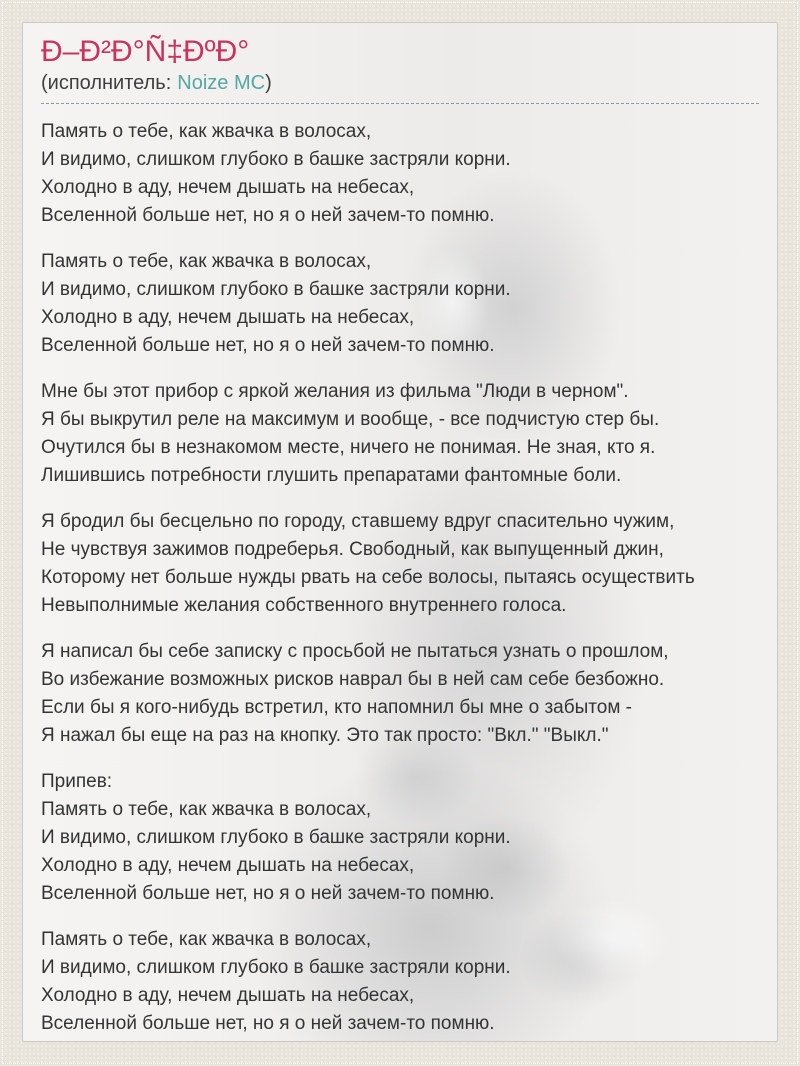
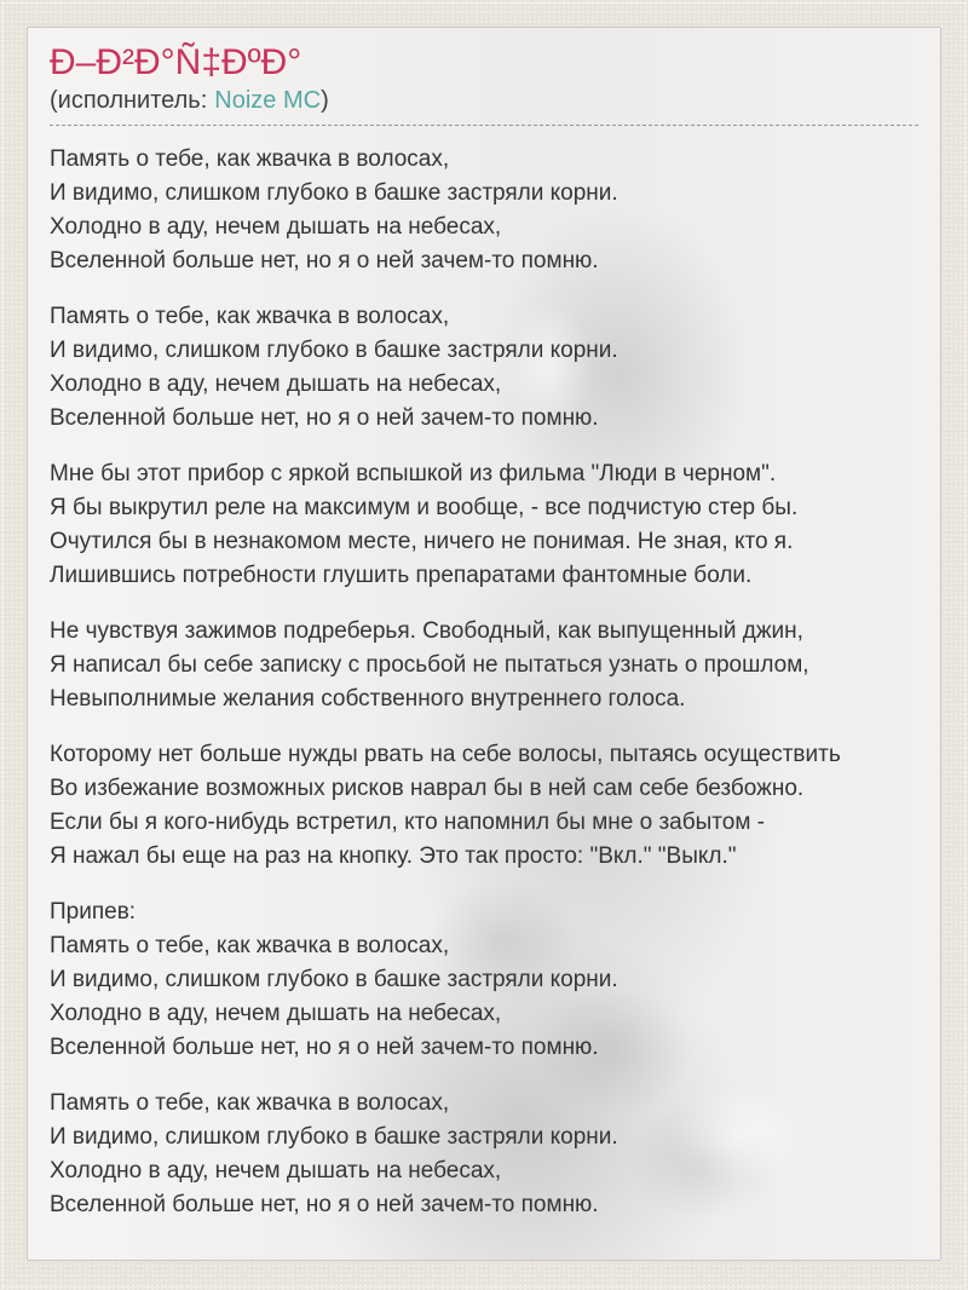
  Ð–Ð²Ð°Ñ‡ÐºÐ°
  (исполнитель: Noize MC)
  Память о тебе, как жвачка в волосах,
  И видимо, слишком глубоко в башке застряли корни.
  Холодно в аду, нечем дышать на небесах,
  Вселенной больше нет, но я о ней зачем-то помню.
  Память о тебе, как жвачка в волосах,
  И видимо, слишком глубоко в башке застряли корни.
  Холодно в аду, нечем дышать на небесах,
  Вселенной больше нет, но я о ней зачем-то помню.
- Мне бы этот прибор с яркой желания из фильма "Люди в черном".
+ Мне бы этот прибор с яркой вспышкой из фильма "Люди в черном".
  Я бы выкрутил реле на максимум и вообще, - все подчистую стер бы.
  Очутился бы в незнакомом месте, ничего не понимая. Не зная, кто я.
  Лишившись потребности глушить препаратами фантомные боли.
- Я бродил бы бесцельно по городу, ставшему вдруг спасительно чужим,
  Не чувствуя зажимов подреберья. Свободный, как выпущенный джин,
- Которому нет больше нужды рвать на себе волосы, пытаясь осуществить
+ Я написал бы себе записку с просьбой не пытаться узнать о прошлом,
  Невыполнимые желания собственного внутреннего голоса.
- Я написал бы себе записку с просьбой не пытаться узнать о прошлом,
+ Которому нет больше нужды рвать на себе волосы, пытаясь осуществить
  Во избежание возможных рисков наврал бы в ней сам себе безбожно.
  Если бы я кого-нибудь встретил, кто напомнил бы мне о забытом -
  Я нажал бы еще на раз на кнопку. Это так просто: "Вкл." "Выкл."
  Припев:
  Память о тебе, как жвачка в волосах,
  И видимо, слишком глубоко в башке застряли корни.
  Холодно в аду, нечем дышать на небесах,
  Вселенной больше нет, но я о ней зачем-то помню.
  Память о тебе, как жвачка в волосах,
  И видимо, слишком глубоко в башке застряли корни.
  Холодно в аду, нечем дышать на небесах,
  Вселенной больше нет, но я о ней зачем-то помню.
